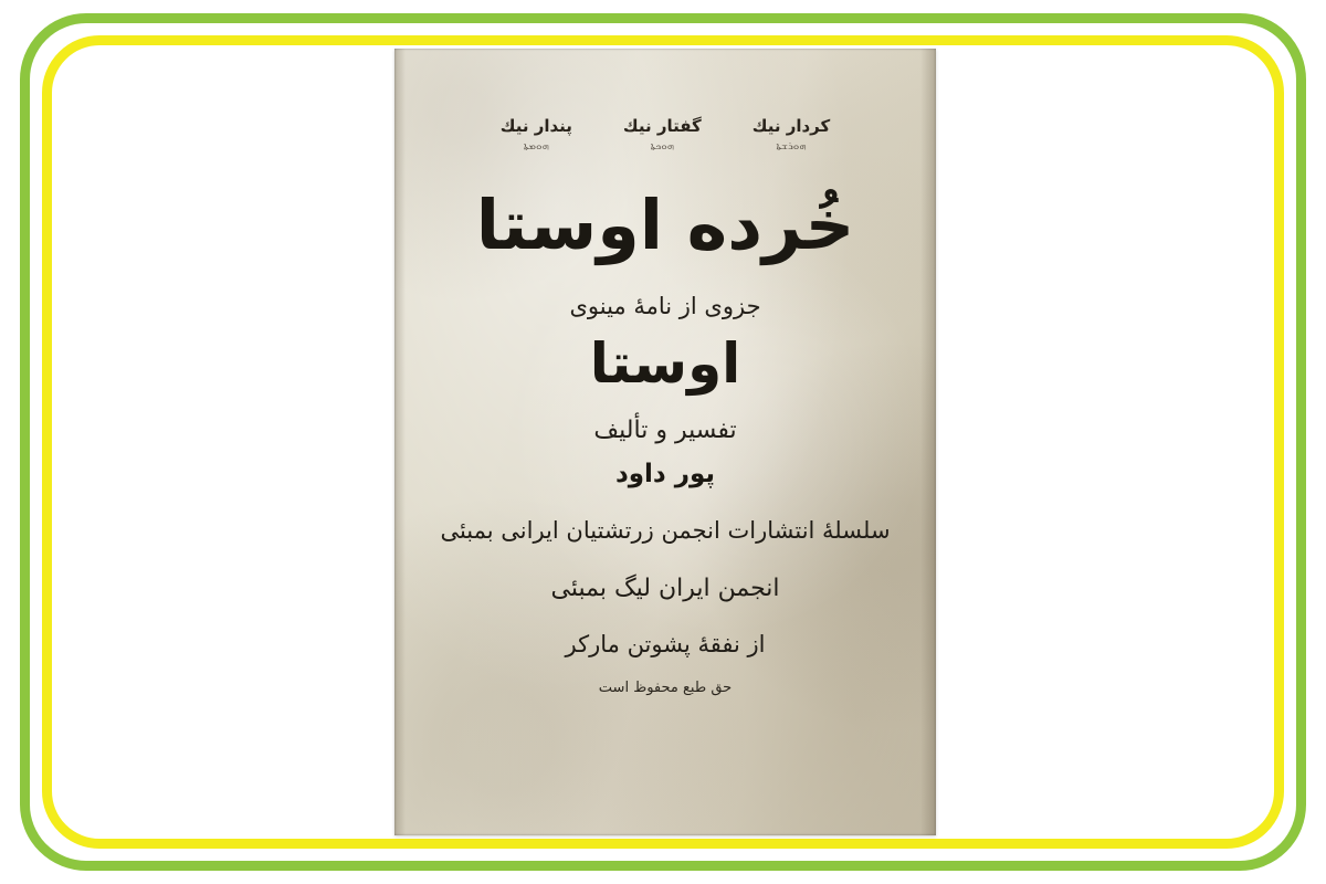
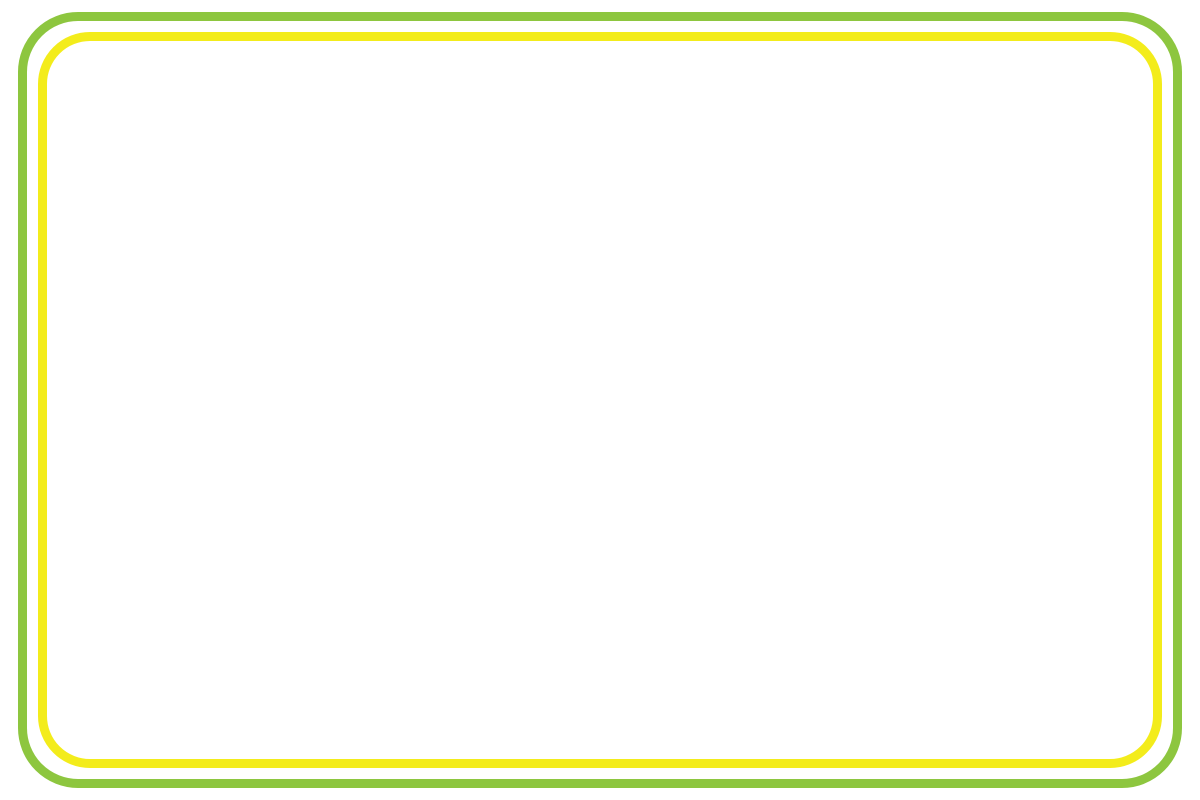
- پندار نيك
- ܗܘܡܬܐ
- گفتار نيك
- ܗܘܟܬܐ
- كردار نيك
- ܗܘܪܫܬܐ
- خُرده اوستا
- جزوی از نامهٔ مینوی
- اوستا
- تفسیر و تألیف
- پور داود
- سلسلهٔ انتشارات انجمن زرتشتیان ایرانی بمبئی
- انجمن ایران لیگ بمبئی
- از نفقهٔ پشوتن مارکر
- حق طبع محفوظ است
